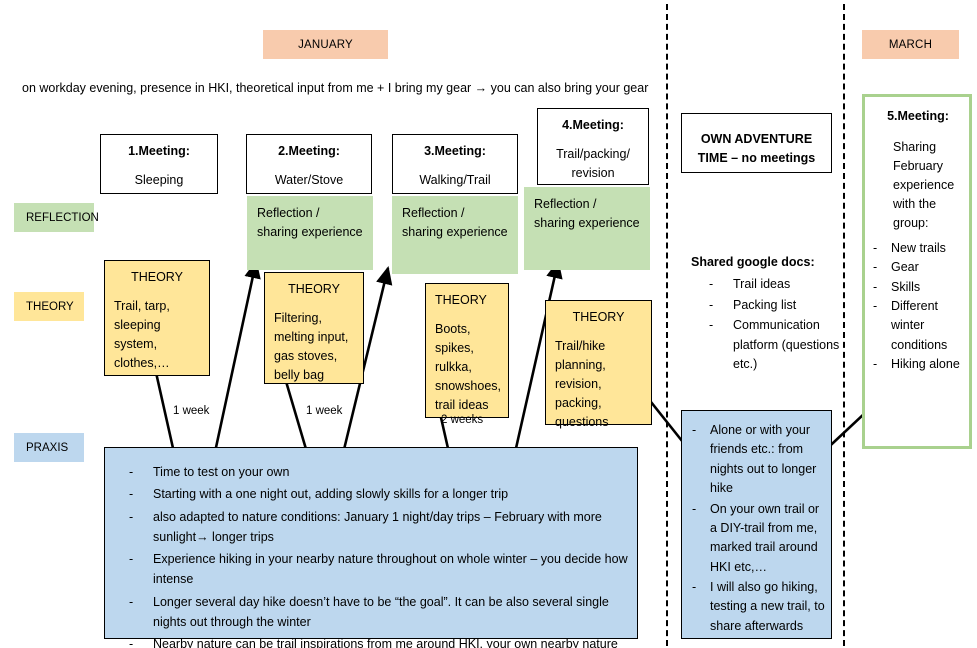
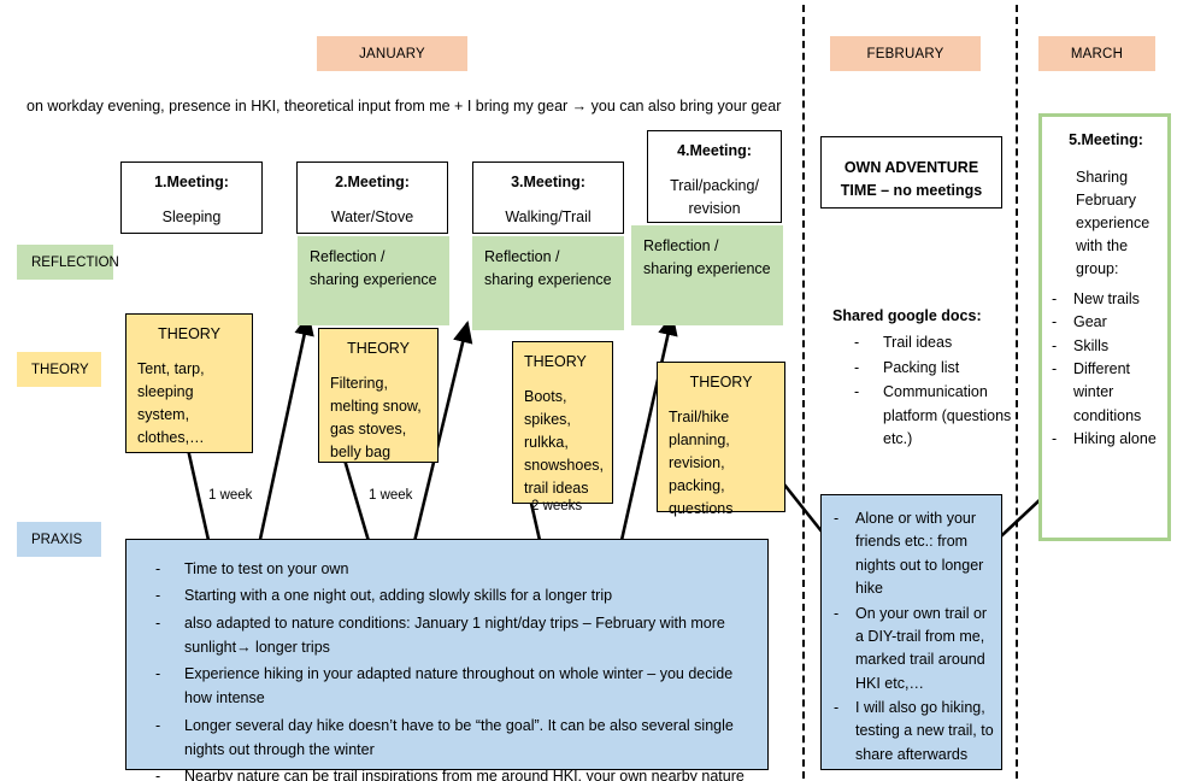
  JANUARY
+ FEBRUARY
  MARCH
  on workday evening, presence in HKI, theoretical input from me + I bring my gear → you can also bring your gear
  REFLECTION
  THEORY
  PRAXIS
  1.Meeting:
  Sleeping
  2.Meeting:
  Water/Stove
  3.Meeting:
  Walking/Trail
  4.Meeting:
  Trail/packing/ revision
  Reflection / sharing experience
  Reflection / sharing experience
  Reflection / sharing experience
  THEORY
- Trail, tarp, sleeping system, clothes,…
+ Tent, tarp, sleeping system, clothes,…
  THEORY
- Filtering, melting input, gas stoves, belly bag
+ Filtering, melting snow, gas stoves, belly bag
  THEORY
  Boots, spikes, rulkka, snowshoes, trail ideas
  THEORY
  Trail/hike planning, revision, packing, questions
  1 week
  1 week
  2 weeks
  Time to test on your own
  Starting with a one night out, adding slowly skills for a longer trip
  also adapted to nature conditions: January 1 night/day trips – February with more sunlight→ longer trips
- Experience hiking in your nearby nature throughout on whole winter – you decide how intense
+ Experience hiking in your adapted nature throughout on whole winter – you decide how intense
  Longer several day hike doesn’t have to be “the goal”. It can be also several single nights out through the winter
  Nearby nature can be trail inspirations from me around HKI, your own nearby nature
  OWN ADVENTURE TIME – no meetings
  Shared google docs:
  Trail ideas
  Packing list
  Communication platform (questions etc.)
  Alone or with your friends etc.: from nights out to longer hike
  On your own trail or a DIY-trail from me, marked trail around HKI etc,…
  I will also go hiking, testing a new trail, to share afterwards
  5.Meeting:
  Sharing February experience with the group:
  New trails
  Gear
  Skills
  Different winter conditions
  Hiking alone
